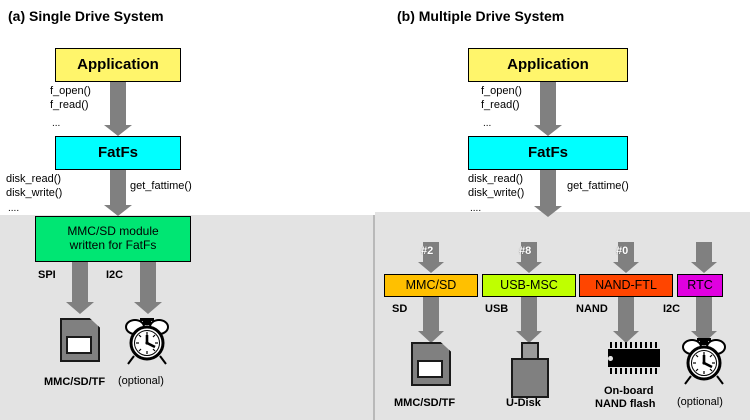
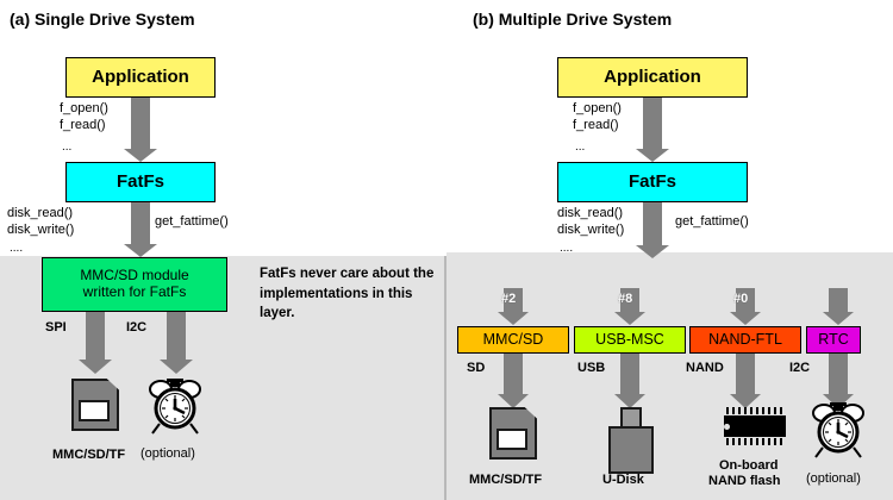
  (a) Single Drive System
  Application
  f_open()
  f_read()
  ...
  FatFs
  disk_read()
  disk_write()
  ....
  get_fattime()
  MMC/SD module
  written for FatFs
  SPI
  I2C
  MMC/SD/TF
  (optional)
+ FatFs never care about the implementations in this layer.
  (b) Multiple Drive System
  Application
  f_open()
  f_read()
  ...
  FatFs
  disk_read()
  disk_write()
  ....
  get_fattime()
  #2
  #8
  #0
  MMC/SD
  USB-MSC
  NAND-FTL
  RTC
  SD
  USB
  NAND
  I2C
  MMC/SD/TF
  U-Disk
  On-board
  NAND flash
  (optional)
